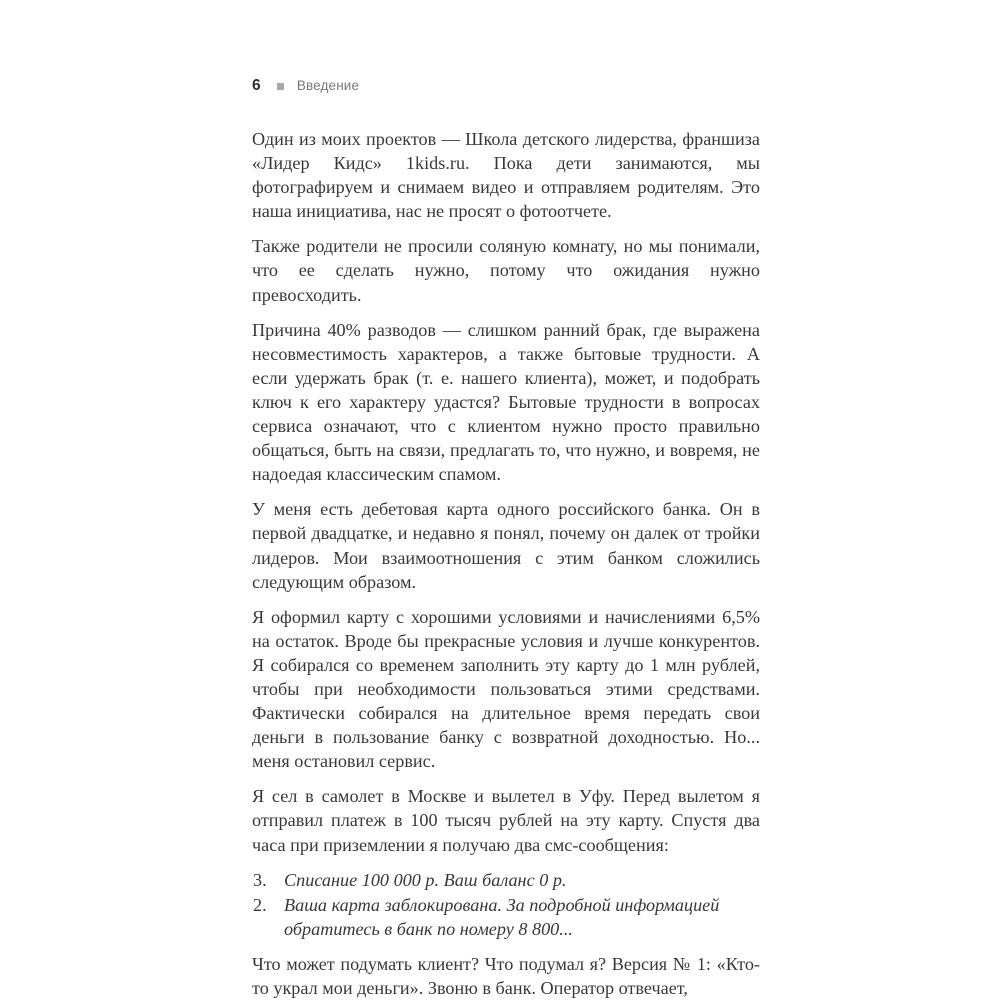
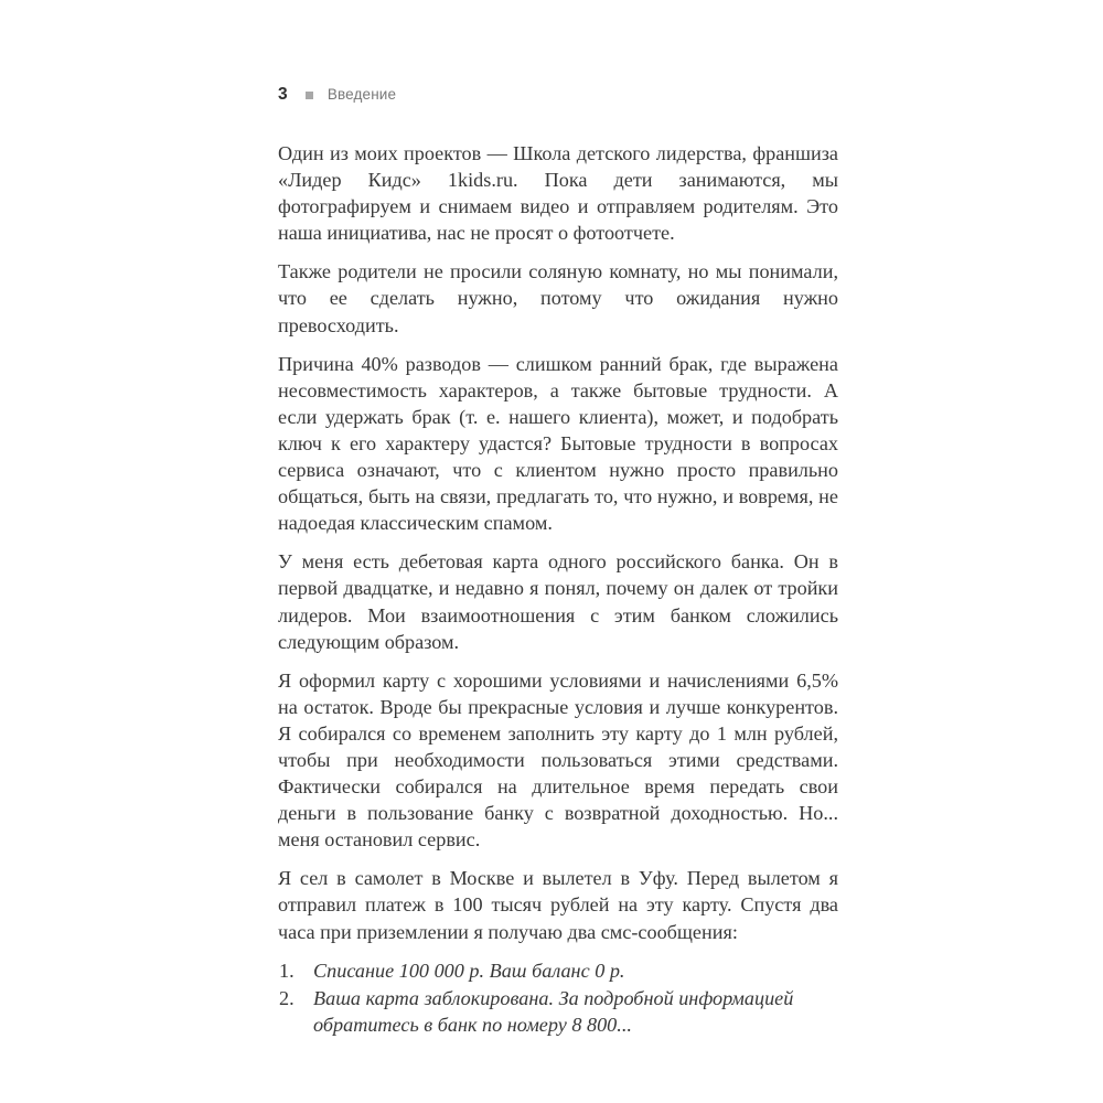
- 6
+ 3
  Введение
  Один из моих проектов — Школа детского лидерства, франшиза «Лидер Кидс» 1kids.ru. Пока дети занимаются, мы фотографируем и снимаем видео и отправляем родителям. Это наша инициатива, нас не просят о фотоотчете.
  Также родители не просили соляную комнату, но мы понимали, что ее сделать нужно, потому что ожидания нужно превосходить.
  Причина 40% разводов — слишком ранний брак, где выражена несовместимость характеров, а также бытовые трудности. А если удержать брак (т. е. нашего клиента), может, и подобрать ключ к его характеру удастся? Бытовые трудности в вопросах сервиса означают, что с клиентом нужно просто правильно общаться, быть на связи, предлагать то, что нужно, и вовремя, не надоедая классическим спамом.
  У меня есть дебетовая карта одного российского банка. Он в первой двадцатке, и недавно я понял, почему он далек от тройки лидеров. Мои взаимоотношения с этим банком сложились следующим образом.
  Я оформил карту с хорошими условиями и начислениями 6,5% на остаток. Вроде бы прекрасные условия и лучше конкурентов. Я собирался со временем заполнить эту карту до 1 млн рублей, чтобы при необходимости пользоваться этими средствами. Фактически собирался на длительное время передать свои деньги в пользование банку с возвратной доходностью. Но... меня остановил сервис.
  Я сел в самолет в Москве и вылетел в Уфу. Перед вылетом я отправил платеж в 100 тысяч рублей на эту карту. Спустя два часа при приземлении я получаю два смс-сообщения:
- 3.
+ 1.
  Списание 100 000 р. Ваш баланс 0 р.
  2.
  Ваша карта заблокирована. За подробной информацией обратитесь в банк по номеру 8 800...
- Что может подумать клиент? Что подумал я? Версия № 1: «Кто-то украл мои деньги». Звоню в банк. Оператор отвечает,
